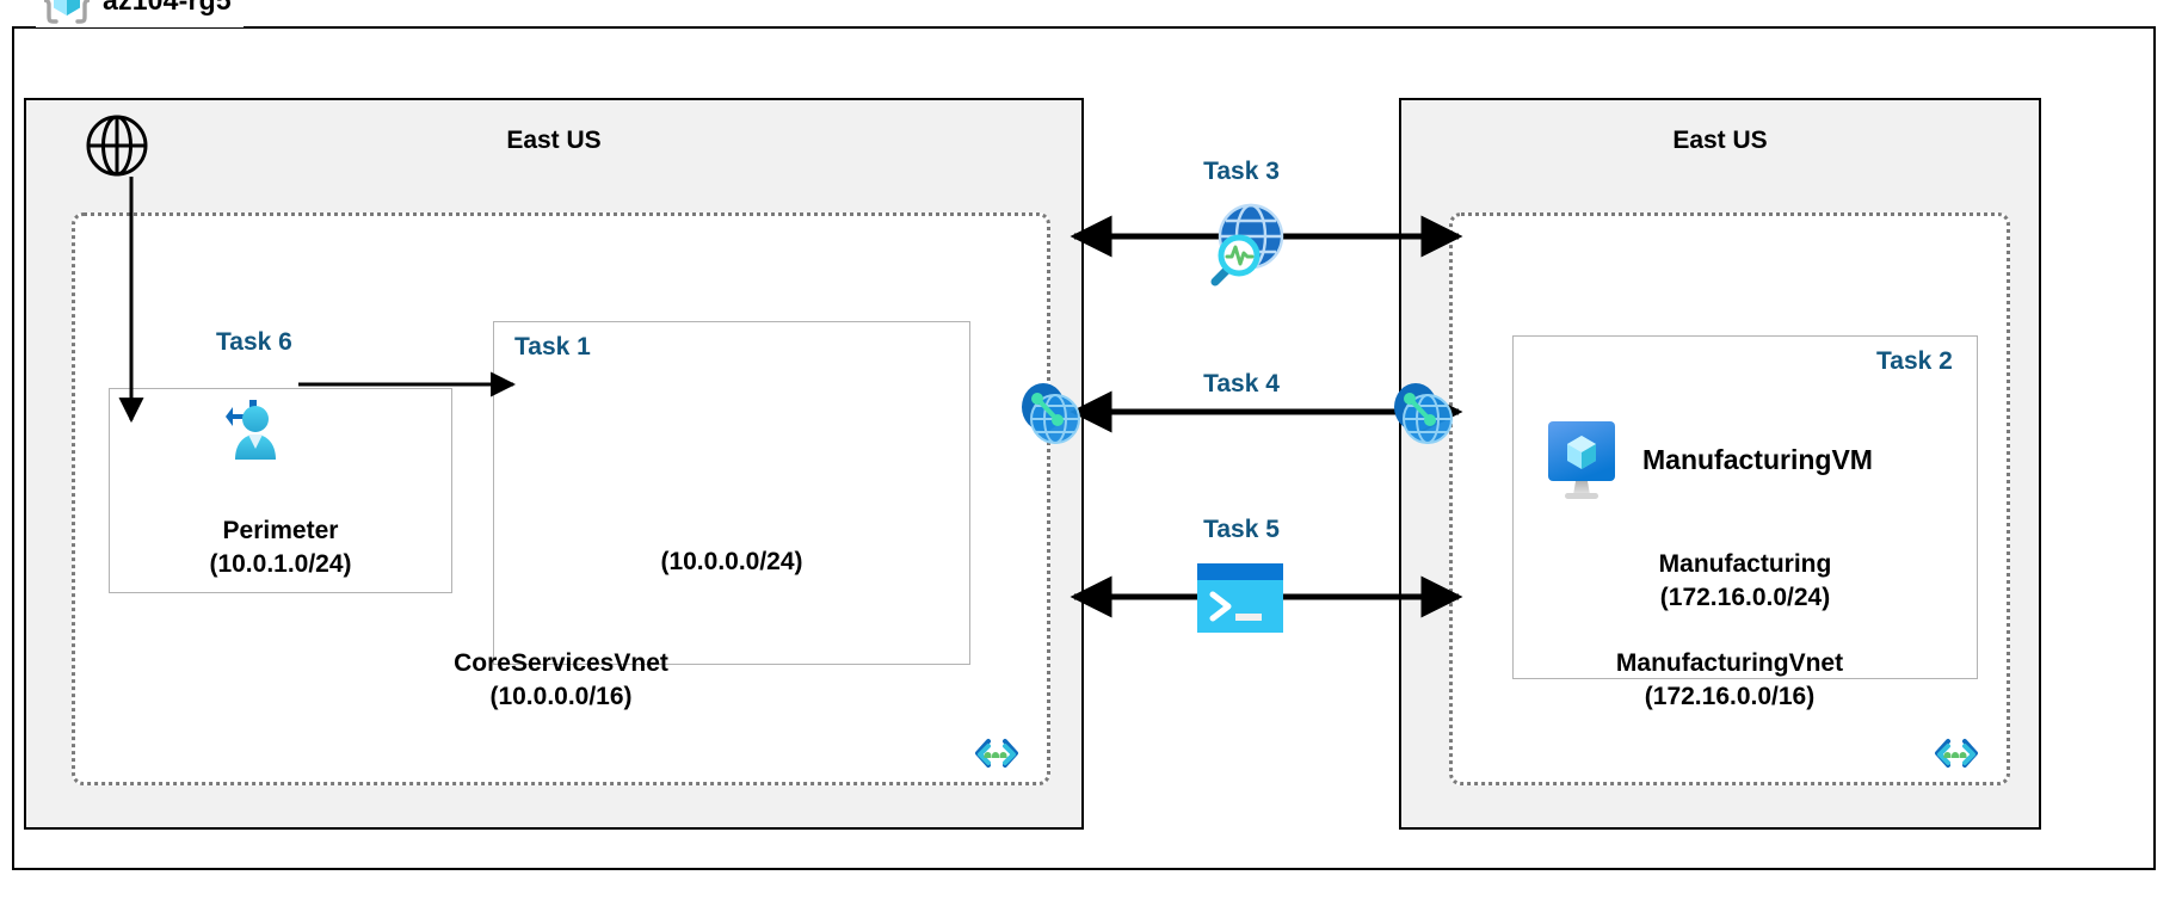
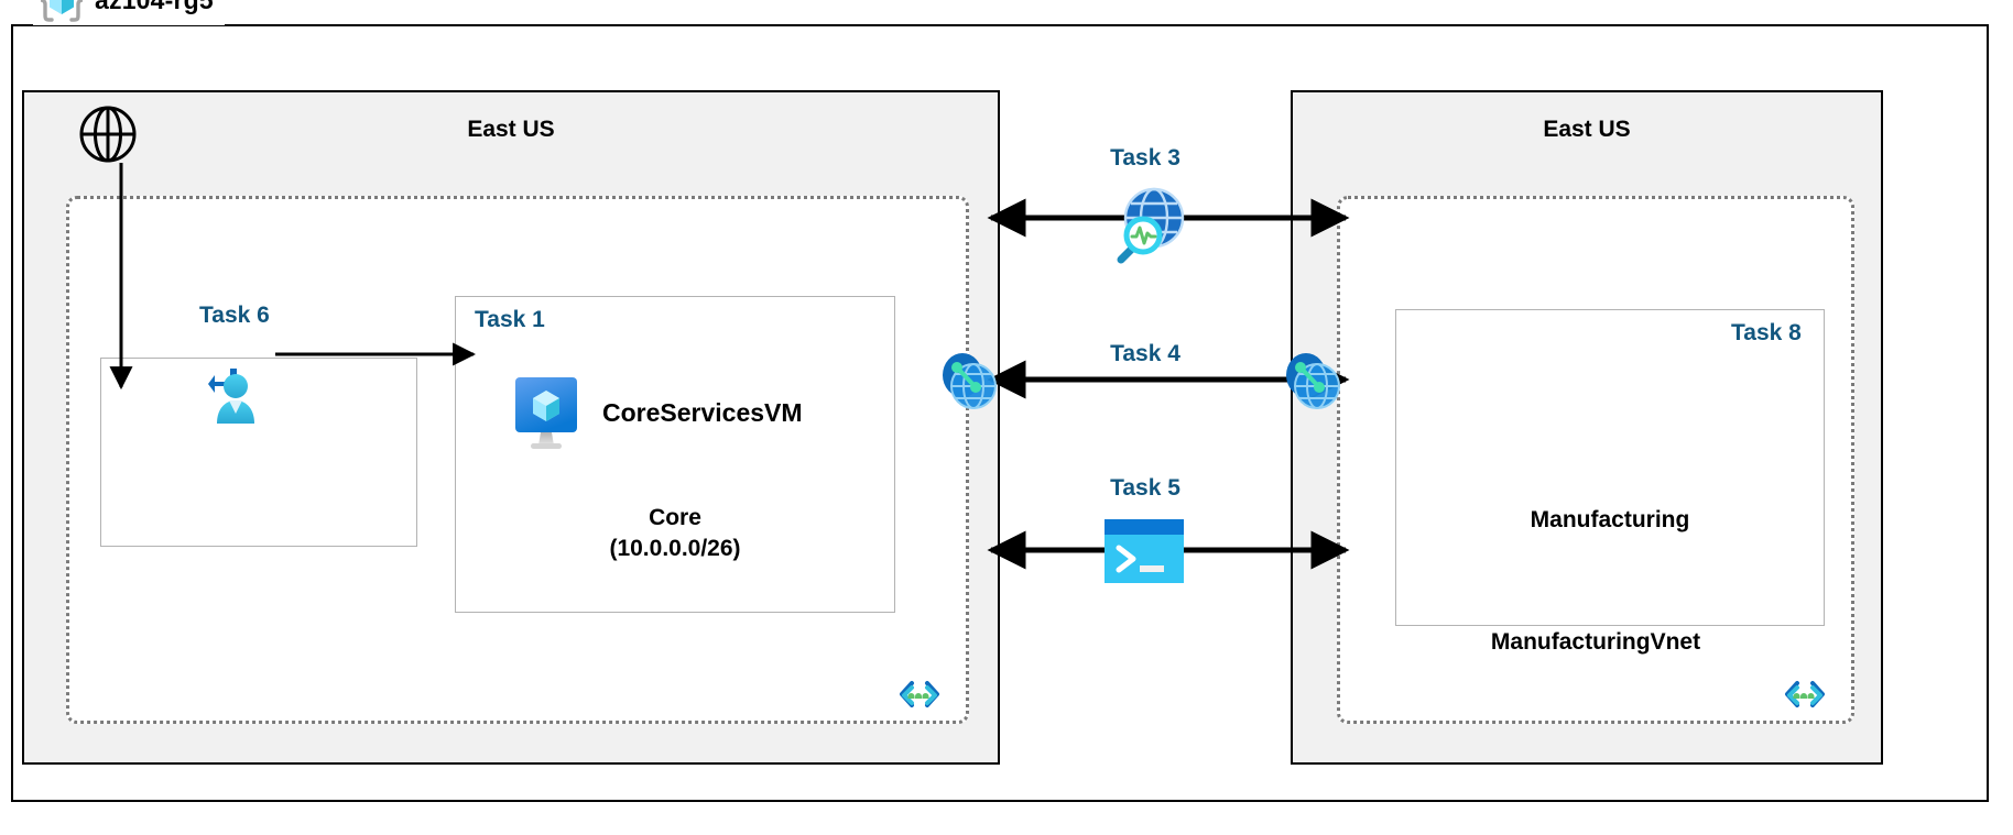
  East US
  Task 6
- Perimeter
- (10.0.1.0/24)
  Task 1
+ CoreServicesVM
+ Core
- (10.0.0.0/24)
+ (10.0.0.0/26)
- CoreServicesVnet
- (10.0.0.0/16)
  East US
- Task 2
+ Task 8
- ManufacturingVM
  Manufacturing
- (172.16.0.0/24)
  ManufacturingVnet
- (172.16.0.0/16)
  Task 3
  Task 4
  Task 5
